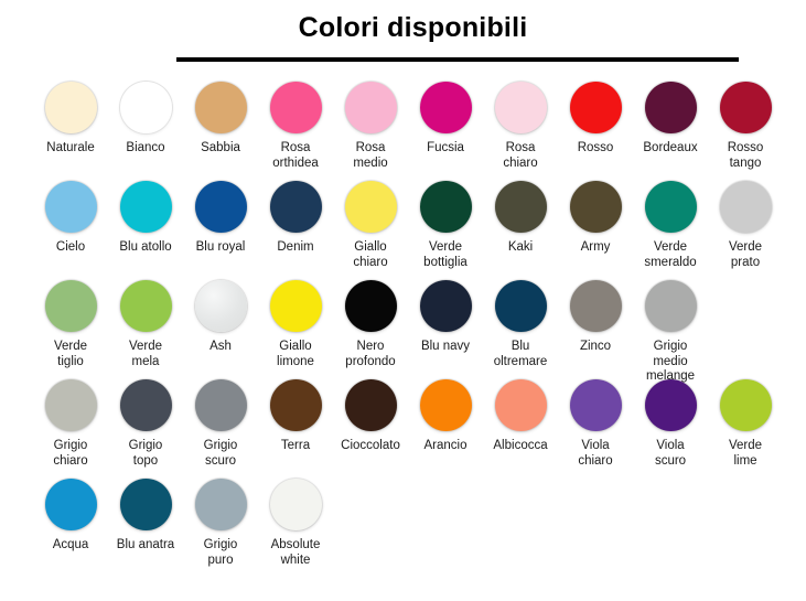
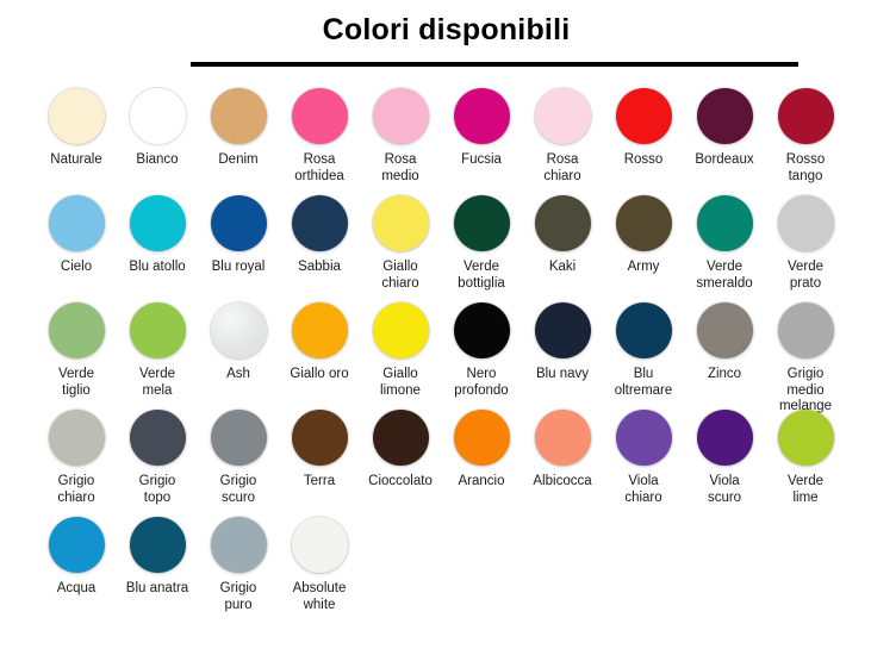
  Colori disponibili
  Naturale
  Bianco
- Sabbia
+ Denim
  Rosa
  orthidea
  Rosa
  medio
  Fucsia
  Rosa
  chiaro
  Rosso
  Bordeaux
  Rosso
  tango
  Cielo
  Blu atollo
  Blu royal
- Denim
+ Sabbia
  Giallo
  chiaro
  Verde
  bottiglia
  Kaki
  Army
  Verde
  smeraldo
  Verde
  prato
  Verde
  tiglio
  Verde
  mela
  Ash
+ Giallo oro
  Giallo
  limone
  Nero
  profondo
  Blu navy
  Blu
  oltremare
  Zinco
  Grigio
  medio
  melange
  Grigio
  chiaro
  Grigio
  topo
  Grigio
  scuro
  Terra
  Cioccolato
  Arancio
  Albicocca
  Viola
  chiaro
  Viola
  scuro
  Verde
  lime
  Acqua
  Blu anatra
  Grigio
  puro
  Absolute
  white
